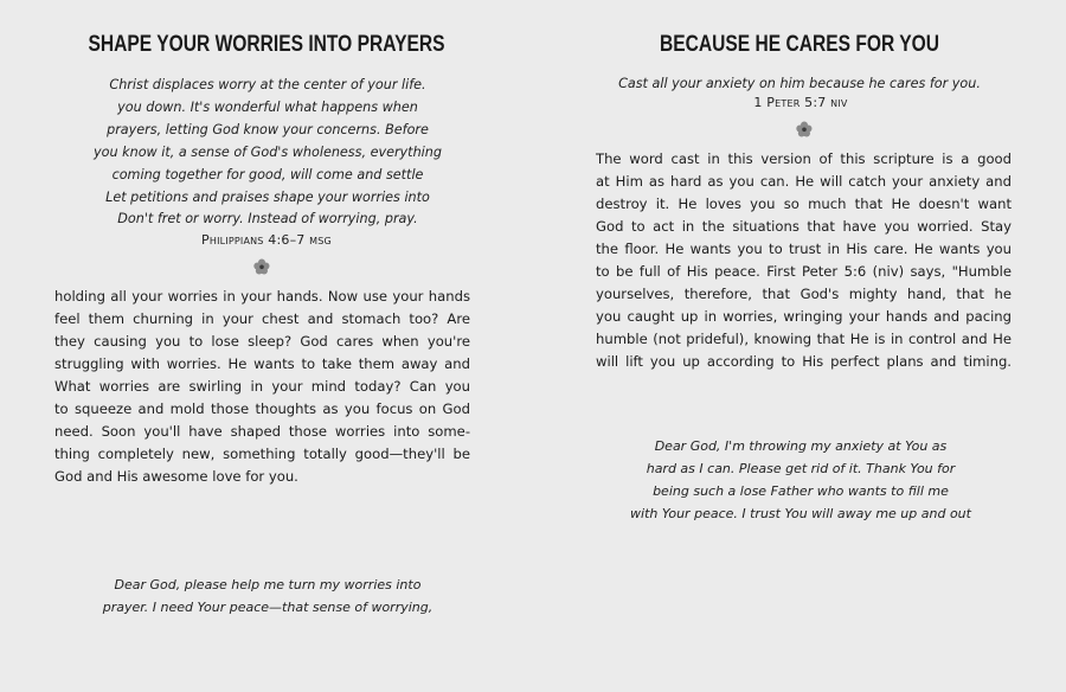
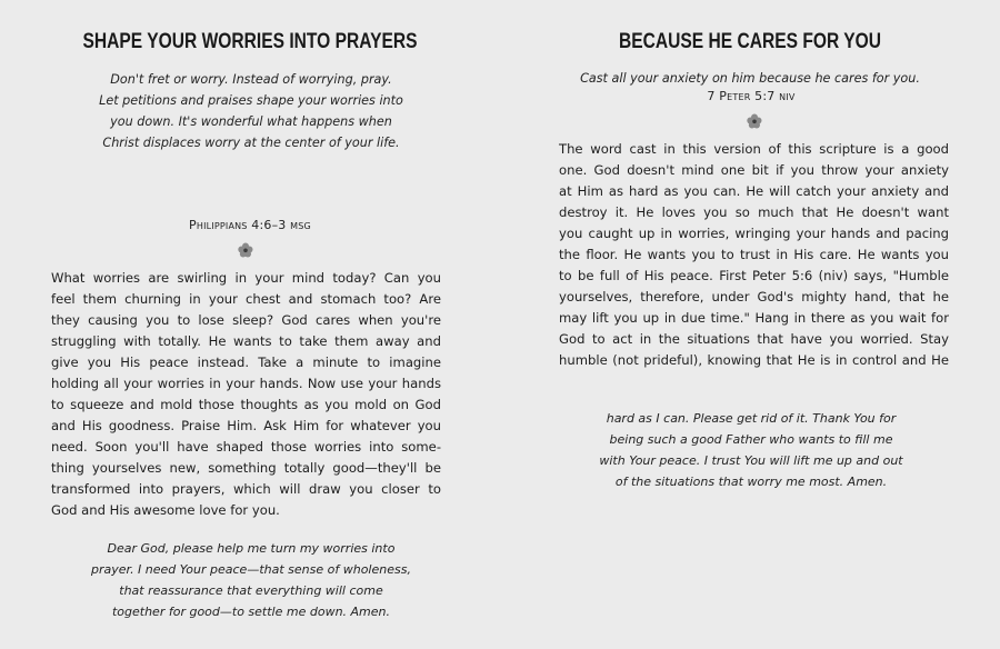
  SHAPE YOUR WORRIES INTO PRAYERS
- Christ displaces worry at the center of your life.
+ Don't fret or worry. Instead of worrying, pray.
- you down. It's wonderful what happens when
+ Let petitions and praises shape your worries into
- prayers, letting God know your concerns. Before
- you know it, a sense of God's wholeness, everything
- coming together for good, will come and settle
- Let petitions and praises shape your worries into
+ you down. It's wonderful what happens when
- Don't fret or worry. Instead of worrying, pray.
+ Christ displaces worry at the center of your life.
- Philippians 4:6–7 msg
+ Philippians 4:6–3 msg
- holding all your worries in your hands. Now use your hands
+ What worries are swirling in your mind today? Can you
  feel them churning in your chest and stomach too? Are
  they causing you to lose sleep? God cares when you're
- struggling with worries. He wants to take them away and
+ struggling with totally. He wants to take them away and
+ give you His peace instead. Take a minute to imagine
- What worries are swirling in your mind today? Can you
+ holding all your worries in your hands. Now use your hands
- to squeeze and mold those thoughts as you focus on God
+ to squeeze and mold those thoughts as you mold on God
+ and His goodness. Praise Him. Ask Him for whatever you
  need. Soon you'll have shaped those worries into some-
- thing completely new, something totally good—they'll be
+ thing yourselves new, something totally good—they'll be
+ transformed into prayers, which will draw you closer to
  God and His awesome love for you.
  Dear God, please help me turn my worries into
- prayer. I need Your peace—that sense of worrying,
+ prayer. I need Your peace—that sense of wholeness,
+ that reassurance that everything will come
+ together for good—to settle me down. Amen.
  BECAUSE HE CARES FOR YOU
  Cast all your anxiety on him because he cares for you.
- 1 Peter 5:7 niv
+ 7 Peter 5:7 niv
  The word cast in this version of this scripture is a good
+ one. God doesn't mind one bit if you throw your anxiety
  at Him as hard as you can. He will catch your anxiety and
  destroy it. He loves you so much that He doesn't want
- God to act in the situations that have you worried. Stay
+ you caught up in worries, wringing your hands and pacing
  the floor. He wants you to trust in His care. He wants you
  to be full of His peace. First Peter 5:6 (niv) says, "Humble
- yourselves, therefore, that God's mighty hand, that he
+ yourselves, therefore, under God's mighty hand, that he
+ may lift you up in due time." Hang in there as you wait for
- you caught up in worries, wringing your hands and pacing
+ God to act in the situations that have you worried. Stay
  humble (not prideful), knowing that He is in control and He
- will lift you up according to His perfect plans and timing.
- Dear God, I'm throwing my anxiety at You as
  hard as I can. Please get rid of it. Thank You for
- being such a lose Father who wants to fill me
+ being such a good Father who wants to fill me
- with Your peace. I trust You will away me up and out
+ with Your peace. I trust You will lift me up and out
+ of the situations that worry me most. Amen.
